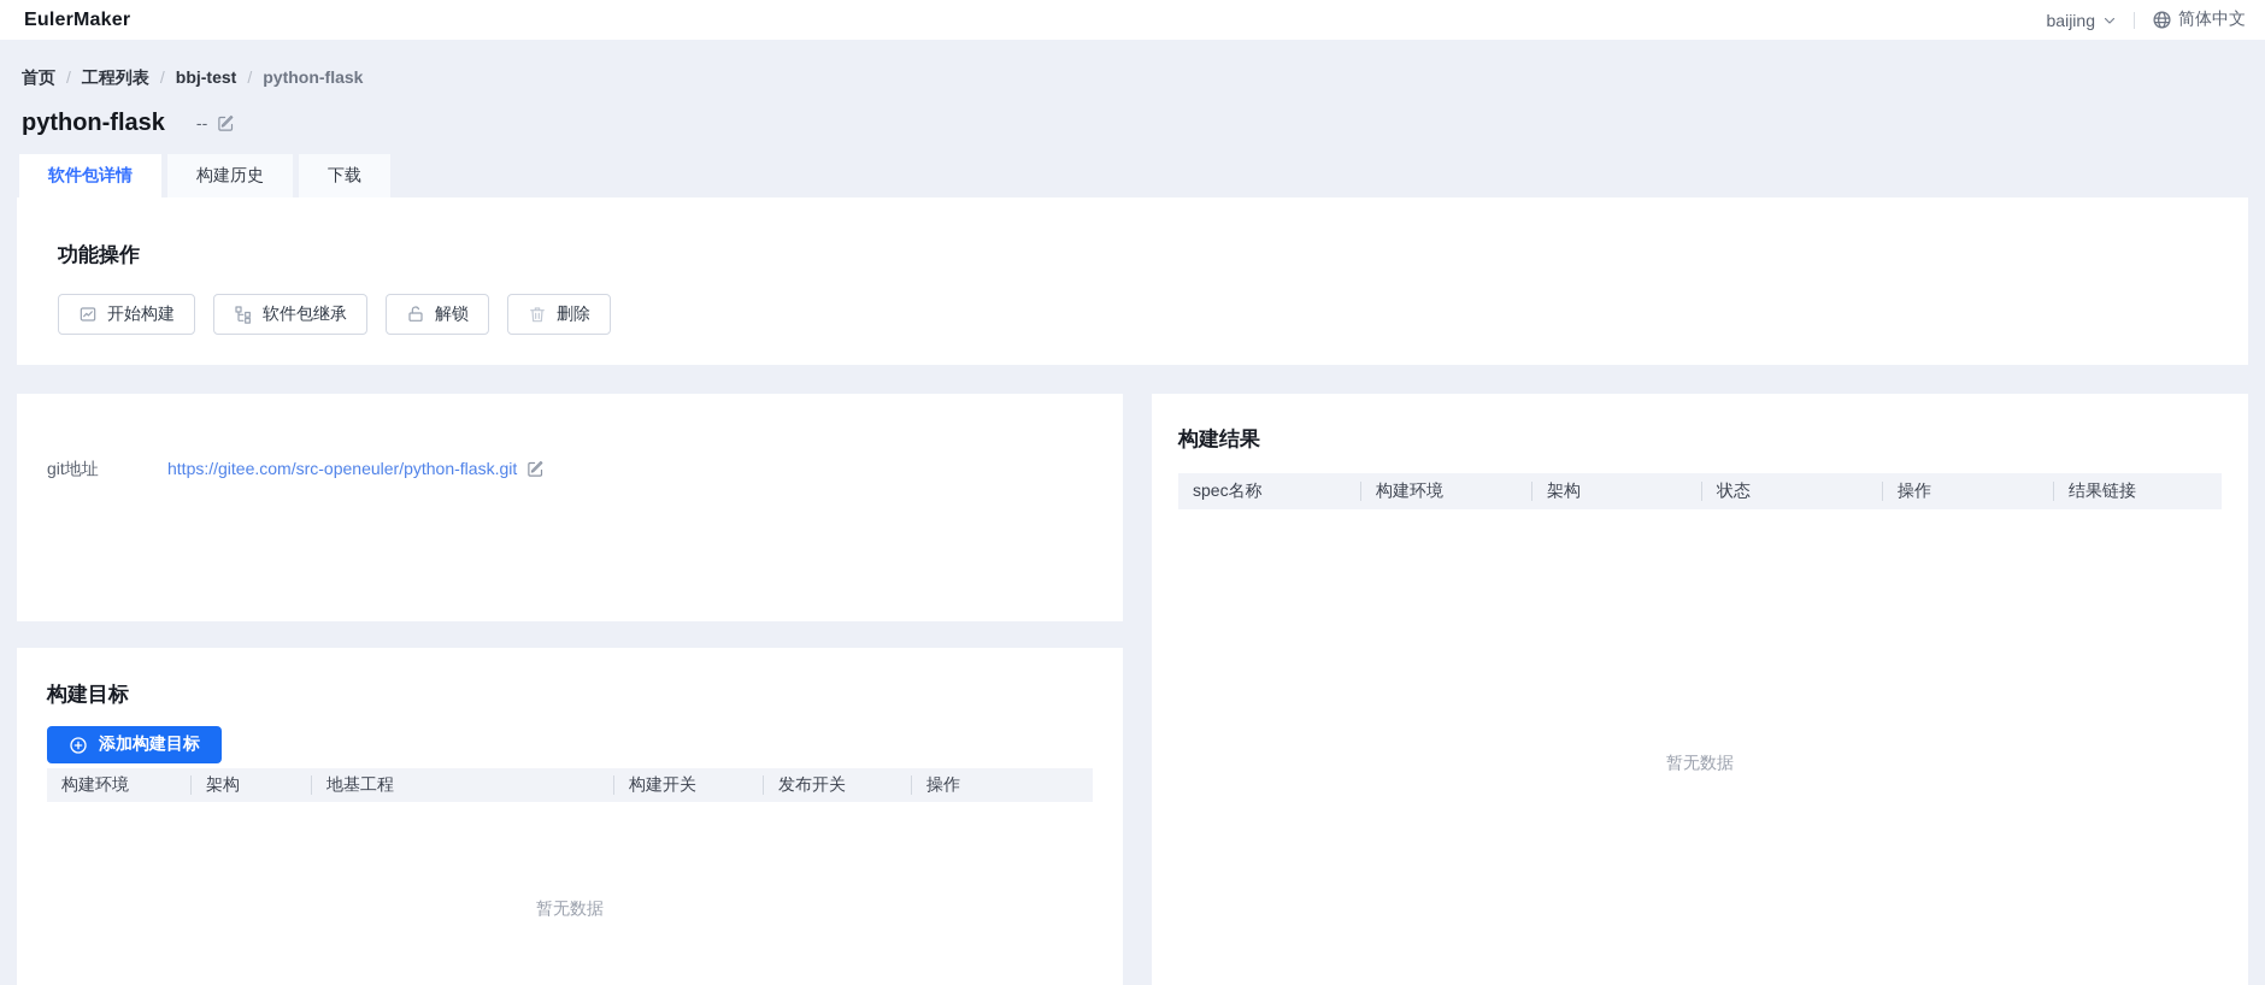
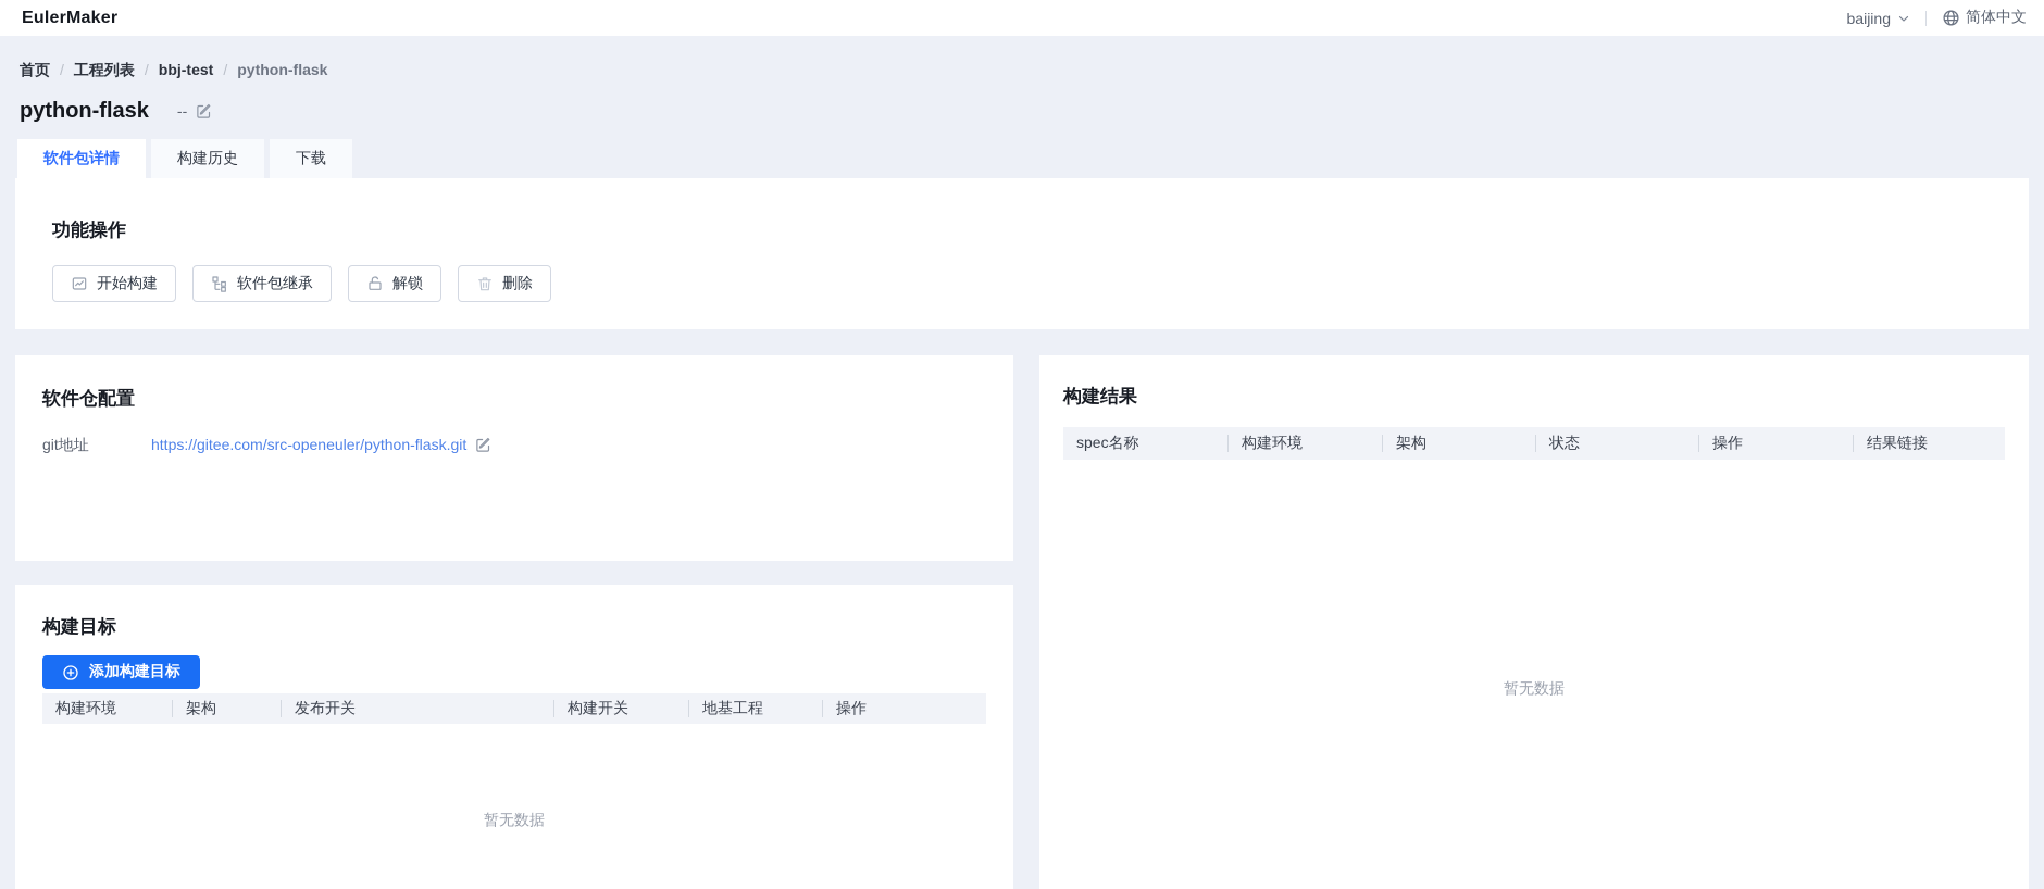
  EulerMaker
  baijing
  简体中文
  首页
  /
  工程列表
  /
  bbj-test
  /
  python-flask
  python-flask
  --
  软件包详情
  构建历史
  下载
  功能操作
  开始构建
  软件包继承
  解锁
  删除
+ 软件仓配置
  git地址
  https://gitee.com/src-openeuler/python-flask.git
  构建目标
  添加构建目标
  构建环境
  架构
- 地基工程
+ 发布开关
  构建开关
- 发布开关
+ 地基工程
  操作
  暂无数据
  构建结果
  spec名称
  构建环境
  架构
  状态
  操作
  结果链接
  暂无数据
